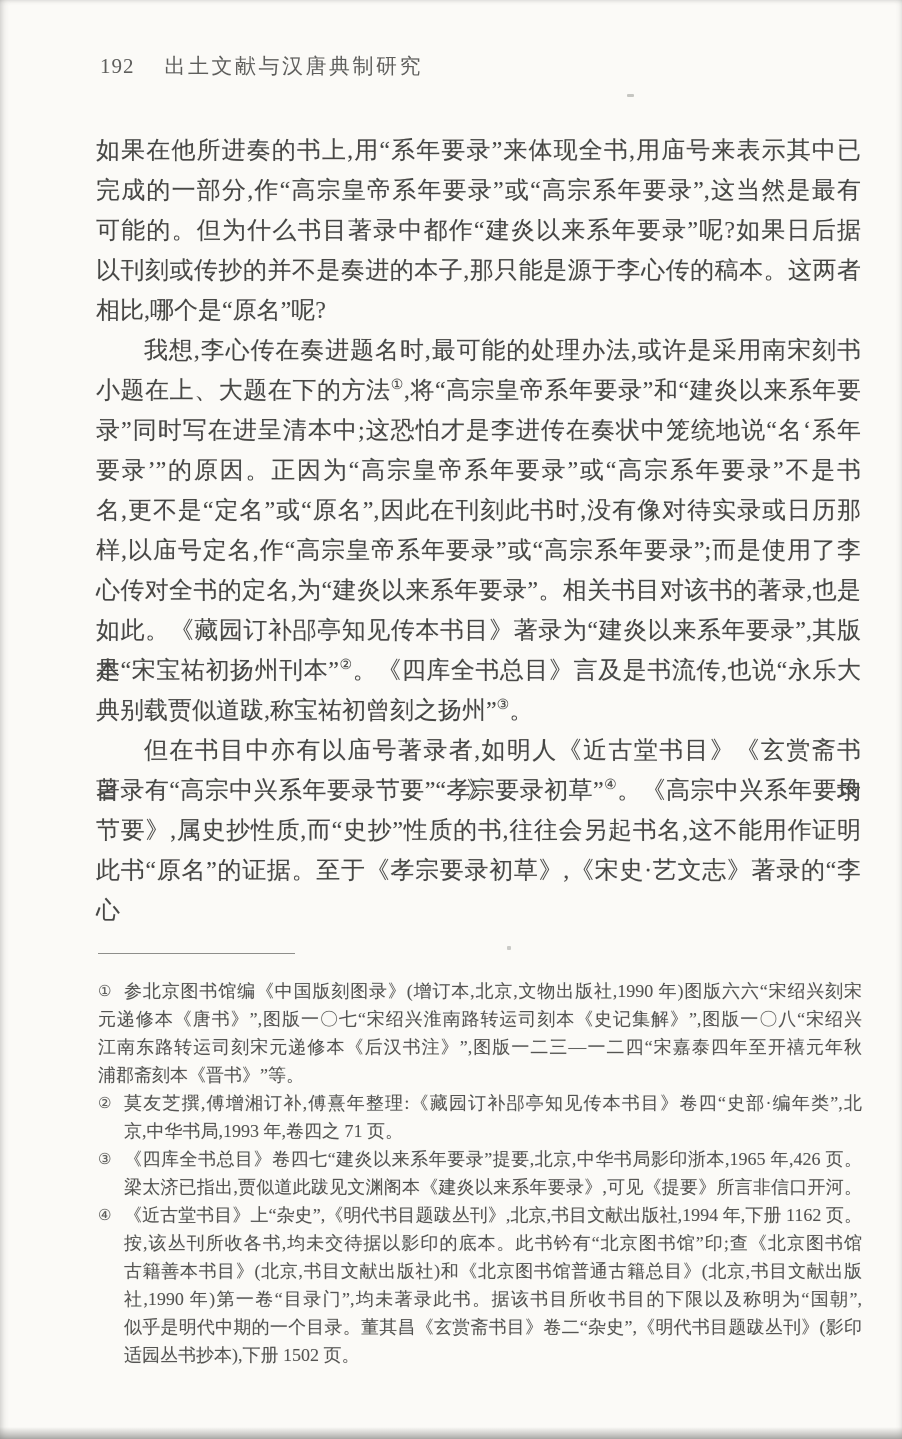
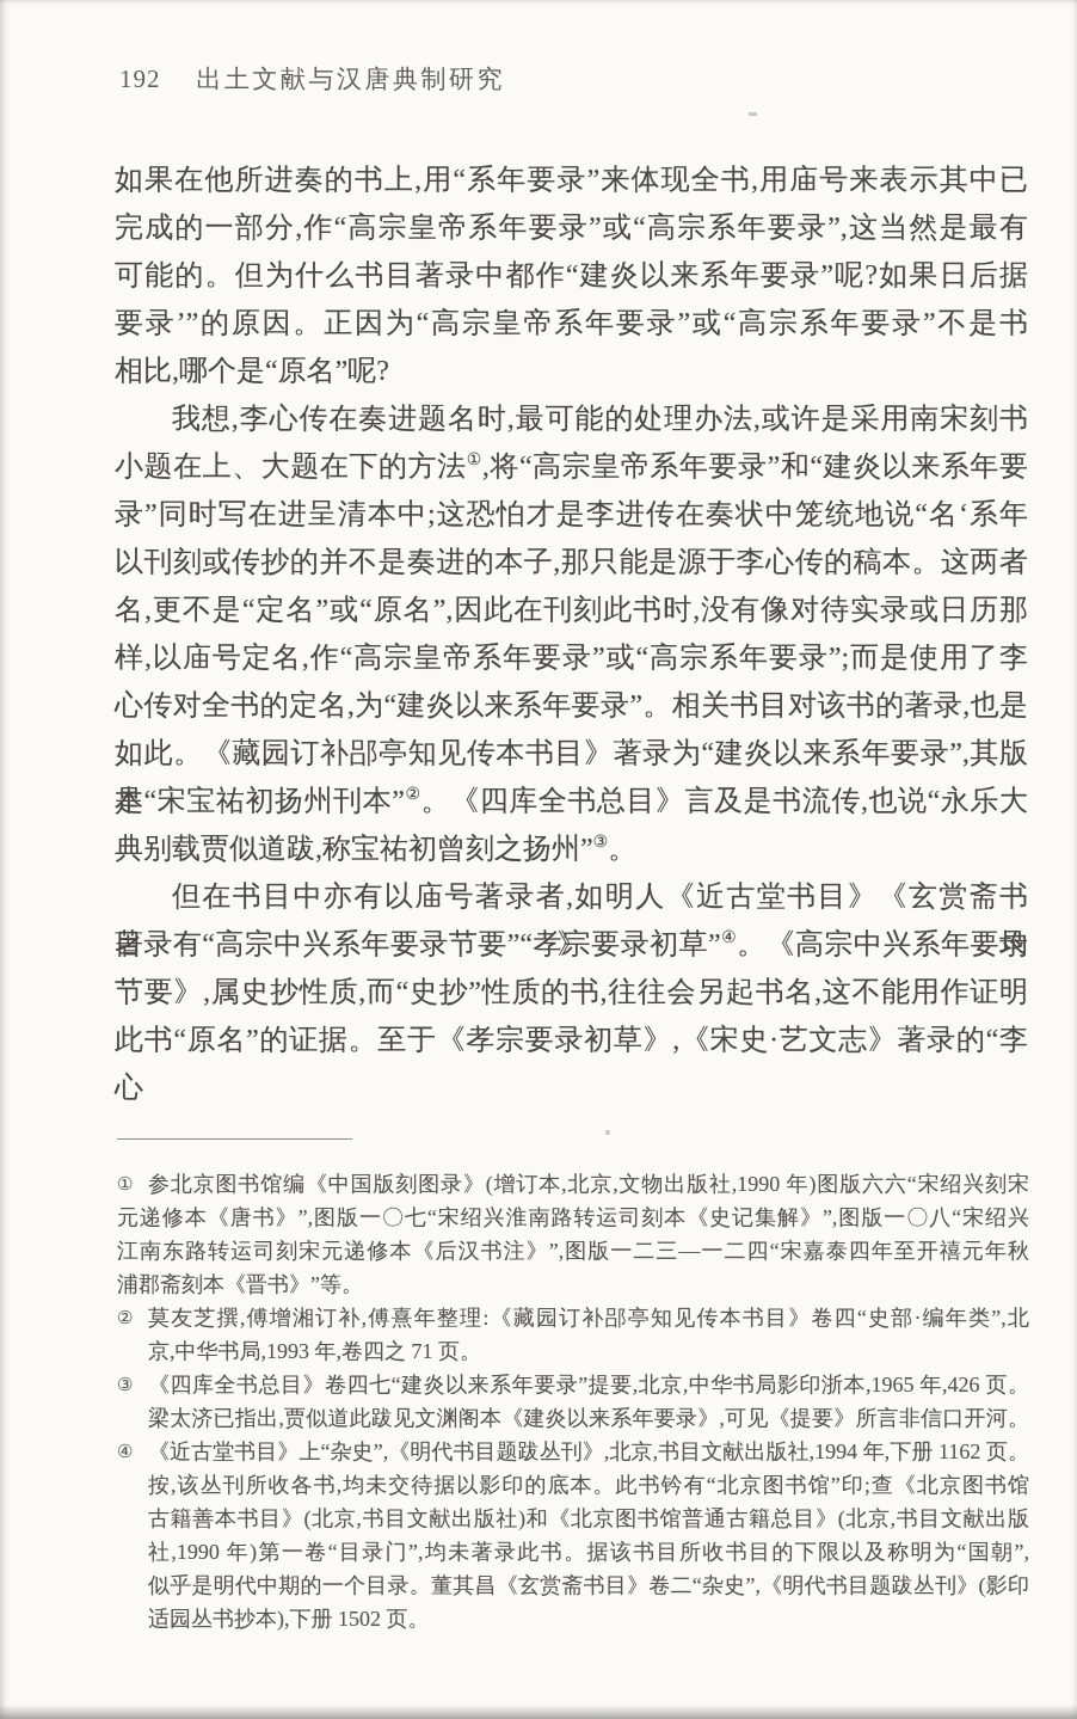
  192
  出土文献与汉唐典制研究
  如果在他所进奏的书上,用“系年要录”来体现全书,用庙号来表示其中已
  完成的一部分,作“高宗皇帝系年要录”或“高宗系年要录”,这当然是最有
  可能的。但为什么书目著录中都作“建炎以来系年要录”呢?如果日后据
- 以刊刻或传抄的并不是奏进的本子,那只能是源于李心传的稿本。这两者
+ 要录’”的原因。正因为“高宗皇帝系年要录”或“高宗系年要录”不是书
  相比,哪个是“原名”呢?
  我想,李心传在奏进题名时,最可能的处理办法,或许是采用南宋刻书
  小题在上、大题在下的方法①,将“高宗皇帝系年要录”和“建炎以来系年要
  录”同时写在进呈清本中;这恐怕才是李进传在奏状中笼统地说“名‘系年
- 要录’”的原因。正因为“高宗皇帝系年要录”或“高宗系年要录”不是书
+ 以刊刻或传抄的并不是奏进的本子,那只能是源于李心传的稿本。这两者
  名,更不是“定名”或“原名”,因此在刊刻此书时,没有像对待实录或日历那
  样,以庙号定名,作“高宗皇帝系年要录”或“高宗系年要录”;而是使用了李
  心传对全书的定名,为“建炎以来系年要录”。相关书目对该书的著录,也是
  如此。《藏园订补郘亭知见传本书目》著录为“建炎以来系年要录”,其版本
  是“宋宝祐初扬州刊本”②。《四库全书总目》言及是书流传,也说“永乐大
  典别载贾似道跋,称宝祐初曾刻之扬州”③。
  但在书目中亦有以庙号著录者,如明人《近古堂书目》《玄赏斋书目》均
  著录有“高宗中兴系年要录节要”“孝宗要录初草”④。《高宗中兴系年要录
  节要》,属史抄性质,而“史抄”性质的书,往往会另起书名,这不能用作证明
  此书“原名”的证据。至于《孝宗要录初草》,《宋史·艺文志》著录的“李心
  ①
  参北京图书馆编《中国版刻图录》(增订本,北京,文物出版社,1990 年)图版六六“宋绍兴刻宋
  元递修本《唐书》”,图版一〇七“宋绍兴淮南路转运司刻本《史记集解》”,图版一〇八“宋绍兴
  江南东路转运司刻宋元递修本《后汉书注》”,图版一二三—一二四“宋嘉泰四年至开禧元年秋
  浦郡斋刻本《晋书》”等。
  ②
  莫友芝撰,傅增湘订补,傅熹年整理:《藏园订补郘亭知见传本书目》卷四“史部·编年类”,北
  京,中华书局,1993 年,卷四之 71 页。
  ③
  《四库全书总目》卷四七“建炎以来系年要录”提要,北京,中华书局影印浙本,1965 年,426 页。
  梁太济已指出,贾似道此跋见文渊阁本《建炎以来系年要录》,可见《提要》所言非信口开河。
  ④
  《近古堂书目》上“杂史”,《明代书目题跋丛刊》,北京,书目文献出版社,1994 年,下册 1162 页。
  按,该丛刊所收各书,均未交待据以影印的底本。此书钤有“北京图书馆”印;查《北京图书馆
  古籍善本书目》(北京,书目文献出版社)和《北京图书馆普通古籍总目》(北京,书目文献出版
  社,1990 年)第一卷“目录门”,均未著录此书。据该书目所收书目的下限以及称明为“国朝”,
  似乎是明代中期的一个目录。董其昌《玄赏斋书目》卷二“杂史”,《明代书目题跋丛刊》(影印
  适园丛书抄本),下册 1502 页。
